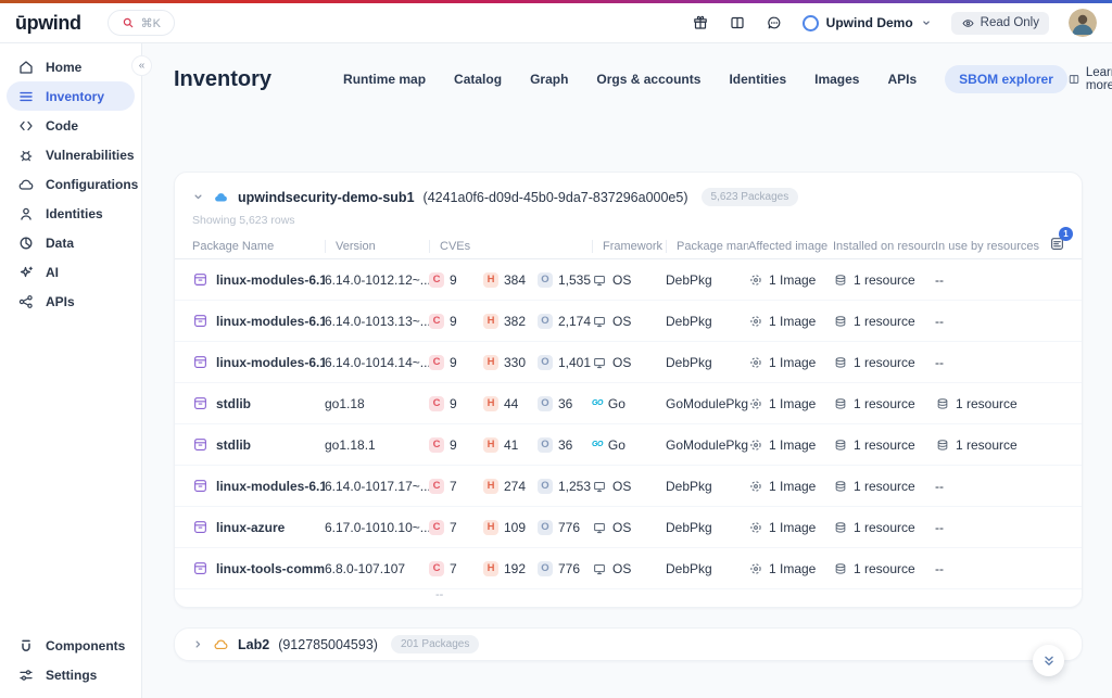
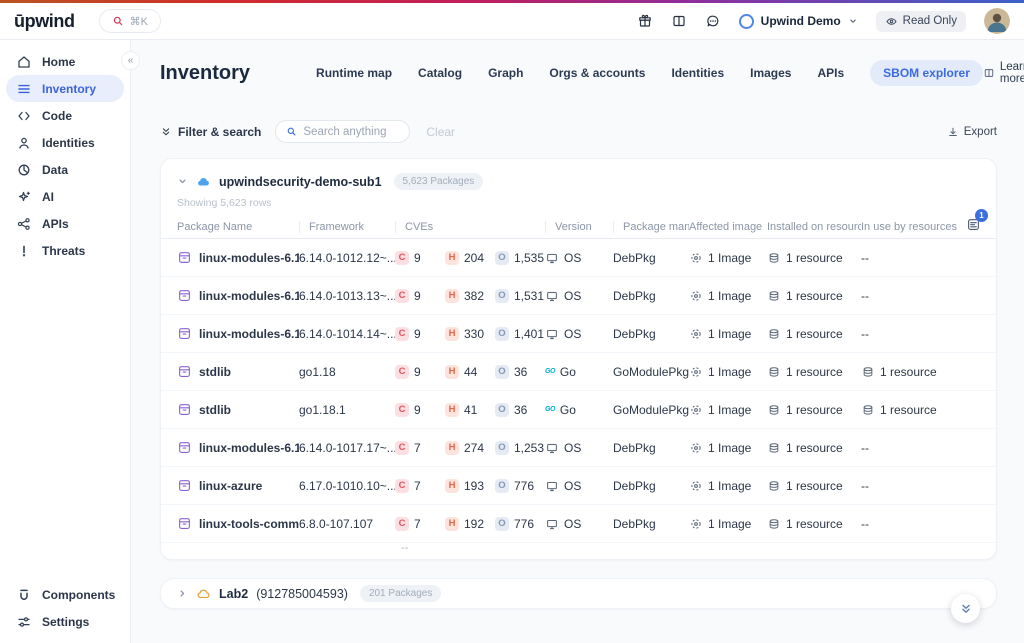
  ūpwind
  ⌘K
  Upwind Demo
  Read Only
  «
  Home
  Inventory
  Code
- Vulnerabilities
- Configurations
  Identities
  Data
  AI
  APIs
+ Threats
  Components
  Settings
  Inventory
  Runtime map
  Catalog
  Graph
  Orgs & accounts
  Identities
  Images
  APIs
  SBOM explorer
  Lear more
+ Filter & search
+ Search anything
+ Clear
+ Export
  upwindsecurity-demo-sub1
- (4241a0f6-d09d-45b0-9da7-837296a000e5)
  5,623 Packages
  Showing 5,623 rows
  Package Name
- Version
+ Framework
  CVEs
- Framework
+ Version
  Package man
  Affected image
  Installed on resourc
  In use by resources
  1
  linux-modules-6.1
  6.14.0-1012.12~..
  C
  9
  H
- 384
+ 204
  O
  1,535
  OS
  DebPkg
  1 Image
  1 resource
  --
  linux-modules-6.1
  6.14.0-1013.13~..
  C
  9
  H
  382
  O
- 2,174
+ 1,531
  OS
  DebPkg
  1 Image
  1 resource
  --
  linux-modules-6.1
  6.14.0-1014.14~..
  C
  9
  H
  330
  O
  1,401
  OS
  DebPkg
  1 Image
  1 resource
  --
  stdlib
  go1.18
  C
  9
  H
  44
  O
  36
  Go
  GoModulePkg
  1 Image
  1 resource
  1 resource
  stdlib
  go1.18.1
  C
  9
  H
  41
  O
  36
  Go
  GoModulePkg
  1 Image
  1 resource
  1 resource
  linux-modules-6.1
  6.14.0-1017.17~..
  C
  7
  H
  274
  O
  1,253
  OS
  DebPkg
  1 Image
  1 resource
  --
  linux-azure
  6.17.0-1010.10~..
  C
  7
  H
- 109
+ 193
  O
  776
  OS
  DebPkg
  1 Image
  1 resource
  --
  linux-tools-comm
  6.8.0-107.107
  C
  7
  H
  192
  O
  776
  OS
  DebPkg
  1 Image
  1 resource
  --
  --
  Lab2
  (912785004593)
  201 Packages
